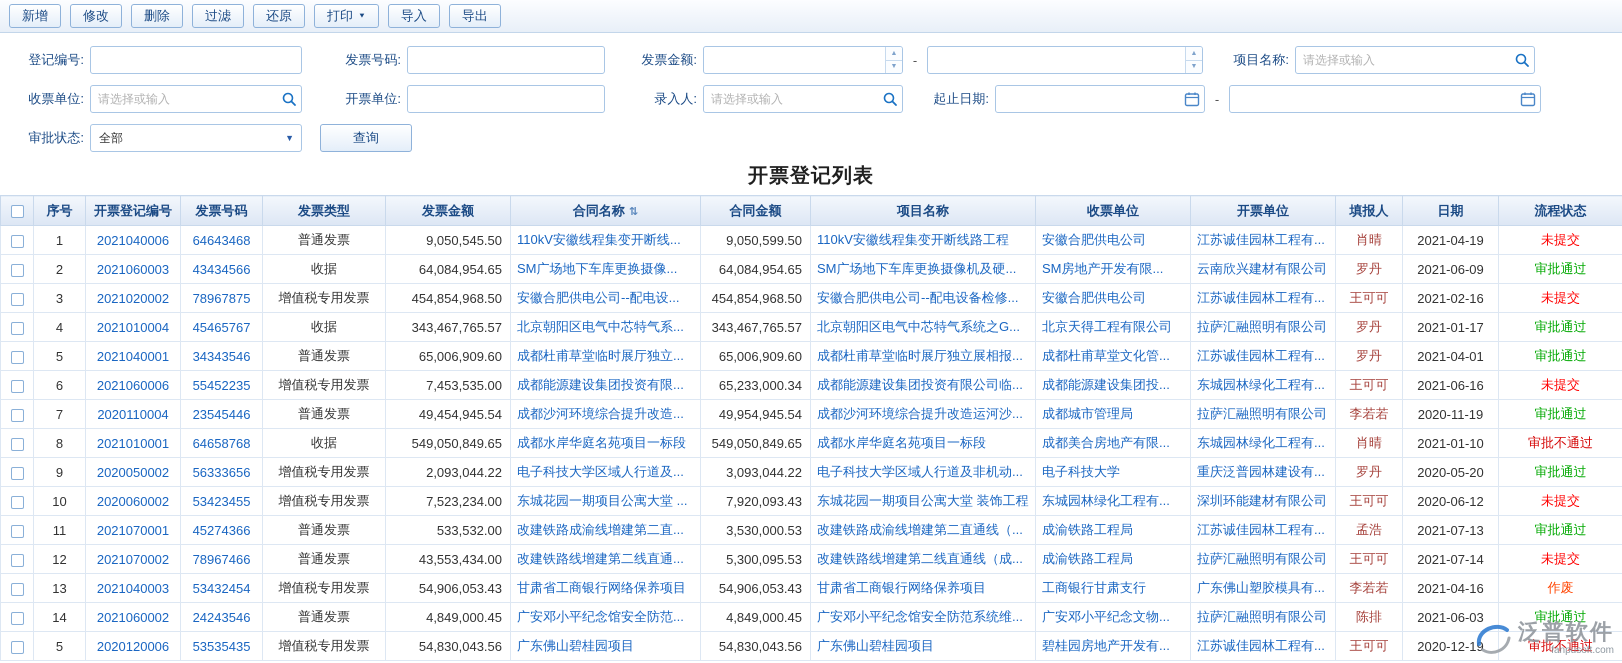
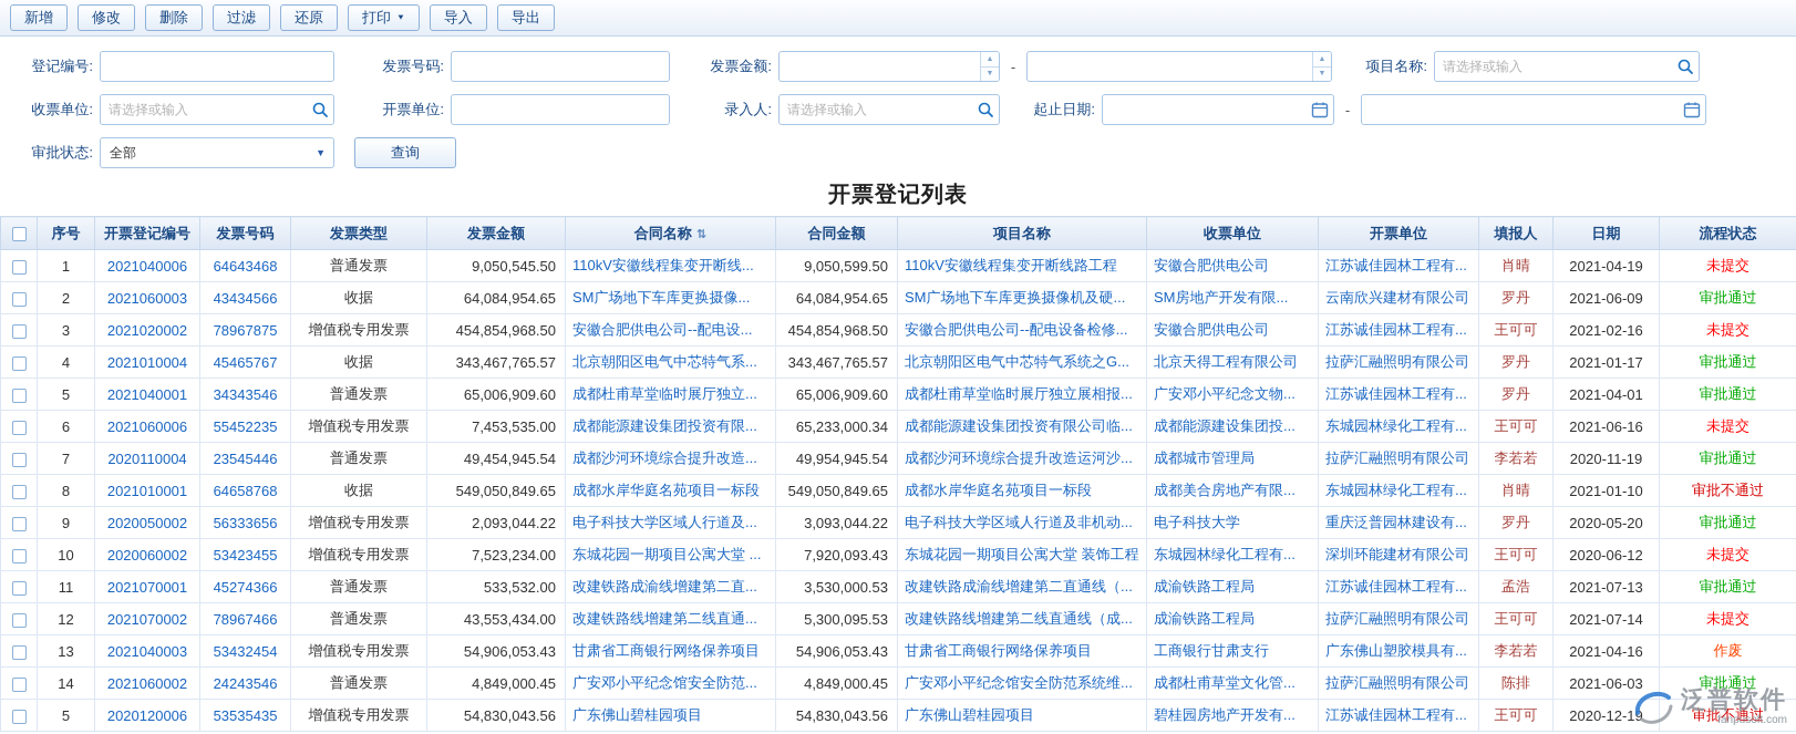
  新增
  修改
  删除
  过滤
  还原
  打印
  导入
  导出
  登记编号:
  发票号码:
  发票金额:
  -
  项目名称:
  请选择或输入
  收票单位:
  请选择或输入
  开票单位:
  录入人:
  请选择或输入
  起止日期:
  -
  审批状态:
  全部
  ▼
  查询
  开票登记列表
  	序号	开票登记编号	发票号码	发票类型	发票金额	合同名称 ⇅	合同金额	项目名称	收票单位	开票单位	填报人	日期	流程状态
  	1	2021040006	64643468	普通发票	9,050,545.50	110kV安徽线程集变开断线...	9,050,599.50	110kV安徽线程集变开断线路工程	安徽合肥供电公司	江苏诚佳园林工程有...	肖晴	2021-04-19	未提交
  	2	2021060003	43434566	收据	64,084,954.65	SM广场地下车库更换摄像...	64,084,954.65	SM广场地下车库更换摄像机及硬...	SM房地产开发有限...	云南欣兴建材有限公司	罗丹	2021-06-09	审批通过
  	3	2021020002	78967875	增值税专用发票	454,854,968.50	安徽合肥供电公司--配电设...	454,854,968.50	安徽合肥供电公司--配电设备检修...	安徽合肥供电公司	江苏诚佳园林工程有...	王可可	2021-02-16	未提交
  	4	2021010004	45465767	收据	343,467,765.57	北京朝阳区电气中芯特气系...	343,467,765.57	北京朝阳区电气中芯特气系统之G...	北京天得工程有限公司	拉萨汇融照明有限公司	罗丹	2021-01-17	审批通过
- 	5	2021040001	34343546	普通发票	65,006,909.60	成都杜甫草堂临时展厅独立...	65,006,909.60	成都杜甫草堂临时展厅独立展相报...	成都杜甫草堂文化管...	江苏诚佳园林工程有...	罗丹	2021-04-01	审批通过
+ 	5	2021040001	34343546	普通发票	65,006,909.60	成都杜甫草堂临时展厅独立...	65,006,909.60	成都杜甫草堂临时展厅独立展相报...	广安邓小平纪念文物...	江苏诚佳园林工程有...	罗丹	2021-04-01	审批通过
  	6	2021060006	55452235	增值税专用发票	7,453,535.00	成都能源建设集团投资有限...	65,233,000.34	成都能源建设集团投资有限公司临...	成都能源建设集团投...	东城园林绿化工程有...	王可可	2021-06-16	未提交
  	7	2020110004	23545446	普通发票	49,454,945.54	成都沙河环境综合提升改造...	49,954,945.54	成都沙河环境综合提升改造运河沙...	成都城市管理局	拉萨汇融照明有限公司	李若若	2020-11-19	审批通过
  	8	2021010001	64658768	收据	549,050,849.65	成都水岸华庭名苑项目一标段	549,050,849.65	成都水岸华庭名苑项目一标段	成都美合房地产有限...	东城园林绿化工程有...	肖晴	2021-01-10	审批不通过
  	9	2020050002	56333656	增值税专用发票	2,093,044.22	电子科技大学区域人行道及...	3,093,044.22	电子科技大学区域人行道及非机动...	电子科技大学	重庆泛普园林建设有...	罗丹	2020-05-20	审批通过
  	10	2020060002	53423455	增值税专用发票	7,523,234.00	东城花园一期项目公寓大堂 ...	7,920,093.43	东城花园一期项目公寓大堂 装饰工程	东城园林绿化工程有...	深圳环能建材有限公司	王可可	2020-06-12	未提交
  	11	2021070001	45274366	普通发票	533,532.00	改建铁路成渝线增建第二直...	3,530,000.53	改建铁路成渝线增建第二直通线（...	成渝铁路工程局	江苏诚佳园林工程有...	孟浩	2021-07-13	审批通过
  	12	2021070002	78967466	普通发票	43,553,434.00	改建铁路线增建第二线直通...	5,300,095.53	改建铁路线增建第二线直通线（成...	成渝铁路工程局	拉萨汇融照明有限公司	王可可	2021-07-14	未提交
  	13	2021040003	53432454	增值税专用发票	54,906,053.43	甘肃省工商银行网络保养项目	54,906,053.43	甘肃省工商银行网络保养项目	工商银行甘肃支行	广东佛山塑胶模具有...	李若若	2021-04-16	作废
- 	14	2021060002	24243546	普通发票	4,849,000.45	广安邓小平纪念馆安全防范...	4,849,000.45	广安邓小平纪念馆安全防范系统维...	广安邓小平纪念文物...	拉萨汇融照明有限公司	陈排	2021-06-03	审批通过
+ 	14	2021060002	24243546	普通发票	4,849,000.45	广安邓小平纪念馆安全防范...	4,849,000.45	广安邓小平纪念馆安全防范系统维...	成都杜甫草堂文化管...	拉萨汇融照明有限公司	陈排	2021-06-03	审批通过
  	5	2020120006	53535435	增值税专用发票	54,830,043.56	广东佛山碧桂园项目	54,830,043.56	广东佛山碧桂园项目	碧桂园房地产开发有...	江苏诚佳园林工程有...	王可可	2020-12-19	审批不通过
  泛普软件
  fanpusoft.com
